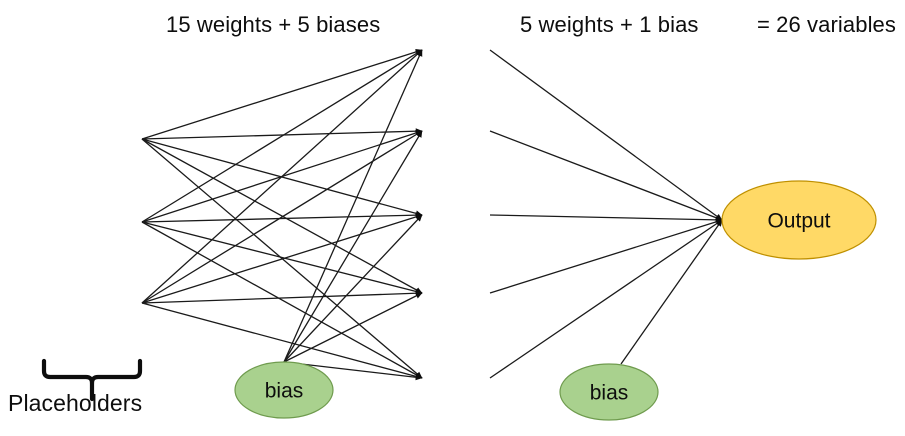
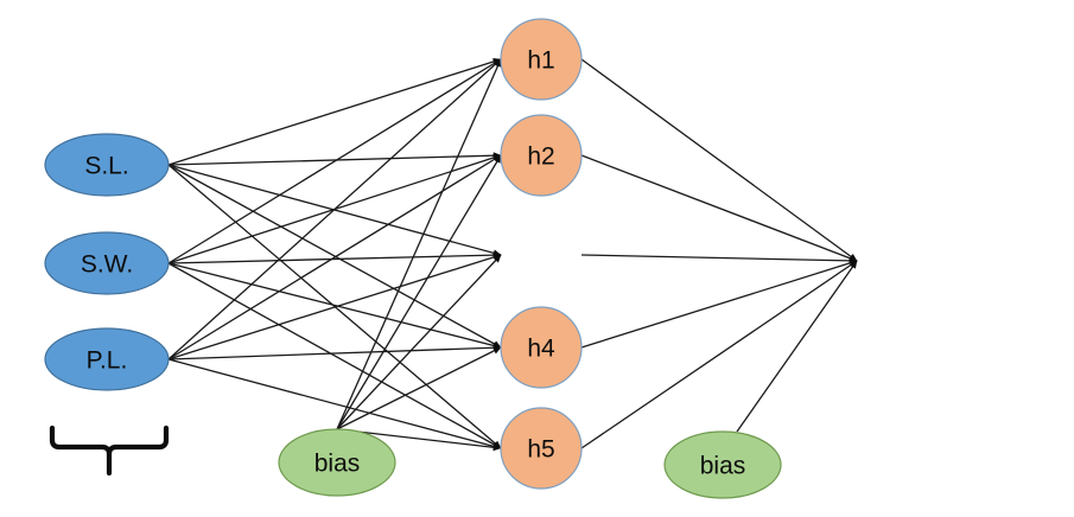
+ S.L.
+ S.W.
+ P.L.
+ h1
+ h2
+ h4
+ h5
  bias
  bias
- Output
- 15 weights + 5 biases
- 5 weights + 1 bias
- = 26 variables
- Placeholders
